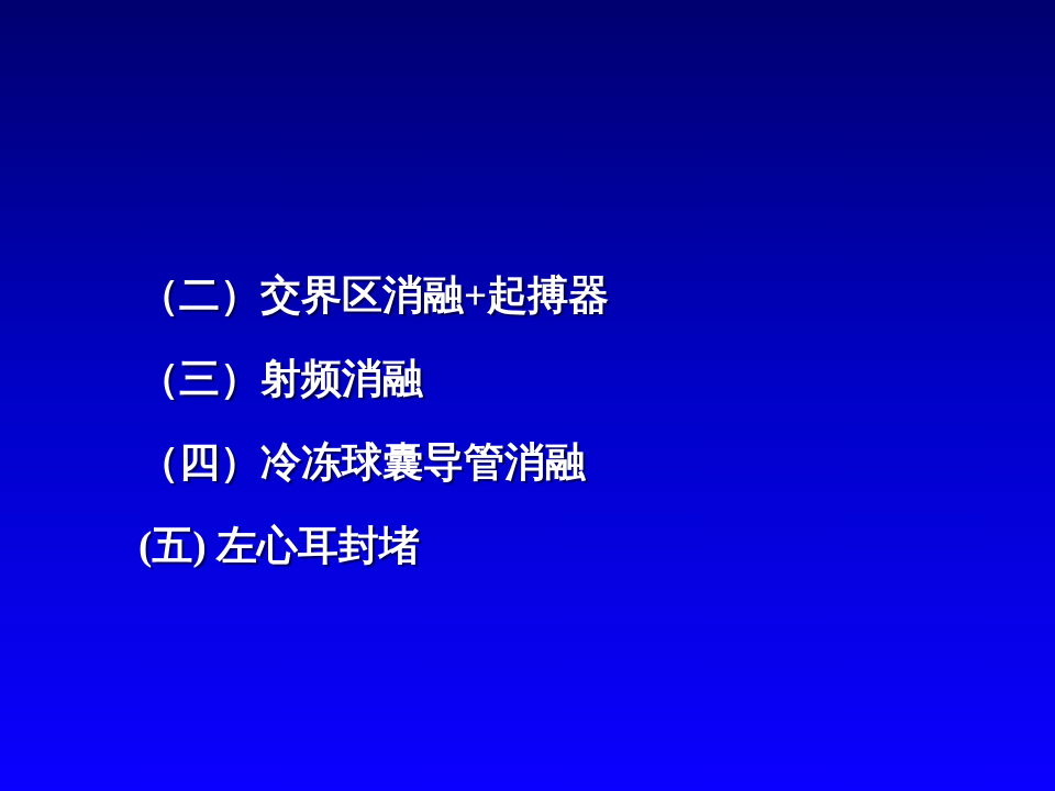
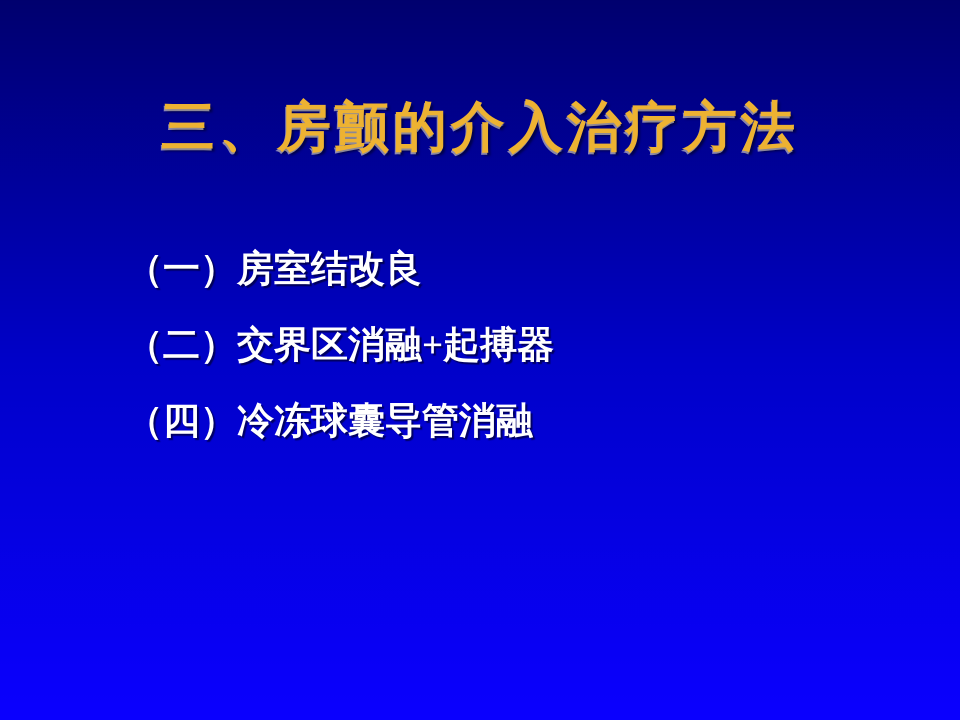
+ 三、房颤的介入治疗方法
+ （一）房室结改良
  （二）交界区消融+起搏器
- （三）射频消融
  （四）冷冻球囊导管消融
- (五) 左心耳封堵
